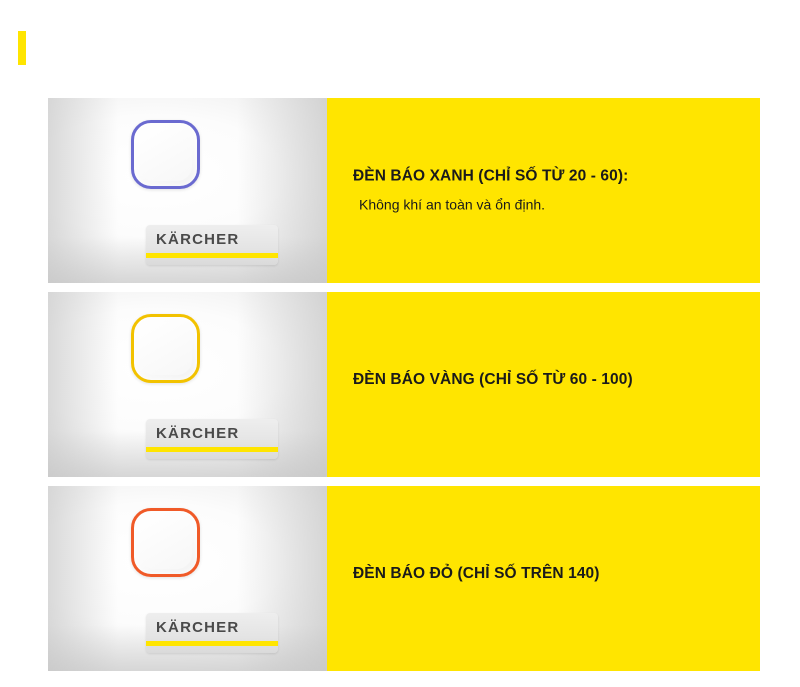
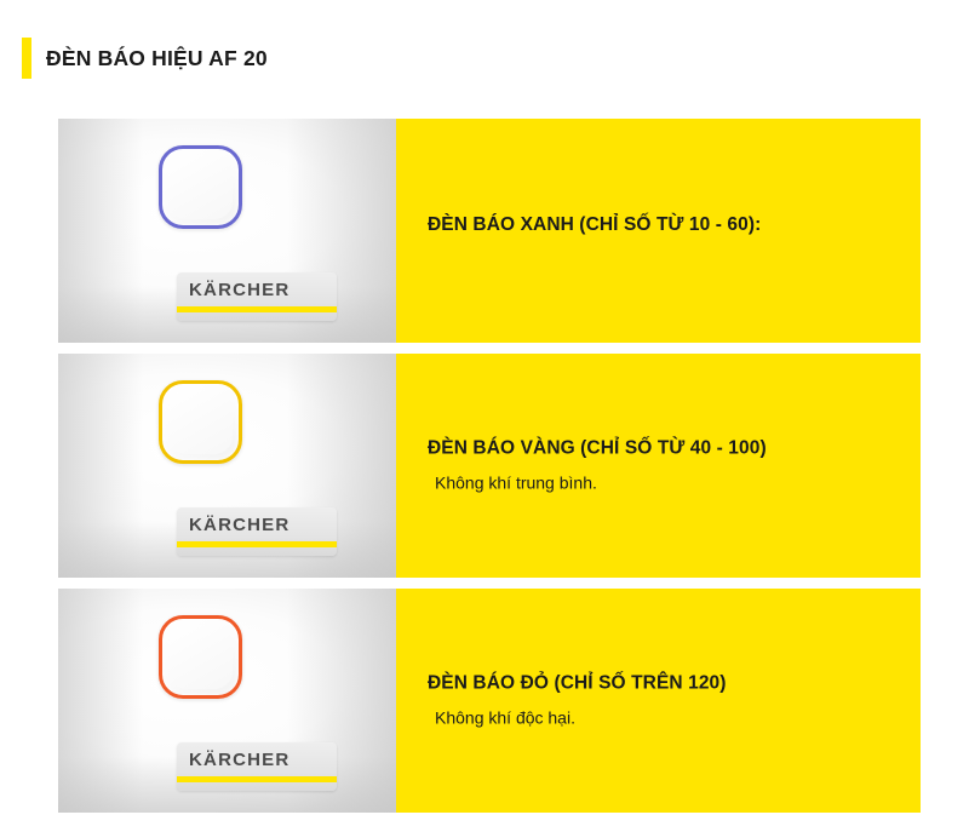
+ ĐÈN BÁO HIỆU AF 20
  KÄRCHER
- ĐÈN BÁO XANH (CHỈ SỐ TỪ 20 - 60):
+ ĐÈN BÁO XANH (CHỈ SỐ TỪ 10 - 60):
- Không khí an toàn và ổn định.
  KÄRCHER
- ĐÈN BÁO VÀNG (CHỈ SỐ TỪ 60 - 100)
+ ĐÈN BÁO VÀNG (CHỈ SỐ TỪ 40 - 100)
+ Không khí trung bình.
  KÄRCHER
- ĐÈN BÁO ĐỎ (CHỈ SỐ TRÊN 140)
+ ĐÈN BÁO ĐỎ (CHỈ SỐ TRÊN 120)
+ Không khí độc hại.
